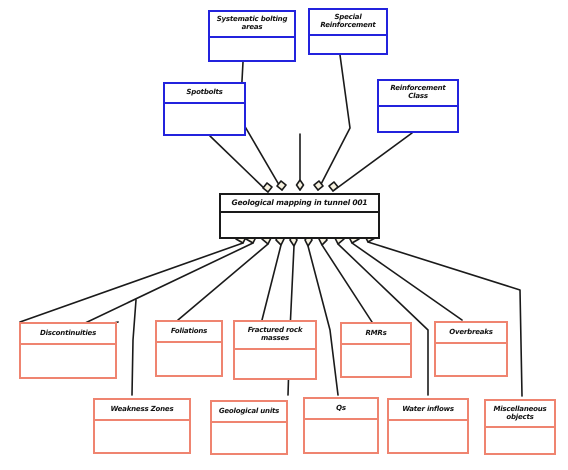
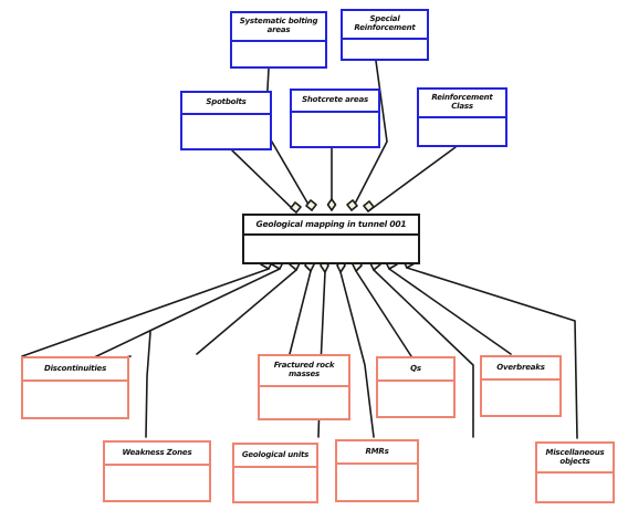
  Systematic bolting areas
  Special Reinforcement
  Spotbolts
+ Shotcrete areas
  Reinforcement Class
  Geological mapping in tunnel 001
  Discontinuities
- Foliations
  Fractured rock masses
- RMRs
+ Qs
  Overbreaks
  Weakness Zones
  Geological units
- Qs
+ RMRs
- Water inflows
  Miscellaneous objects
